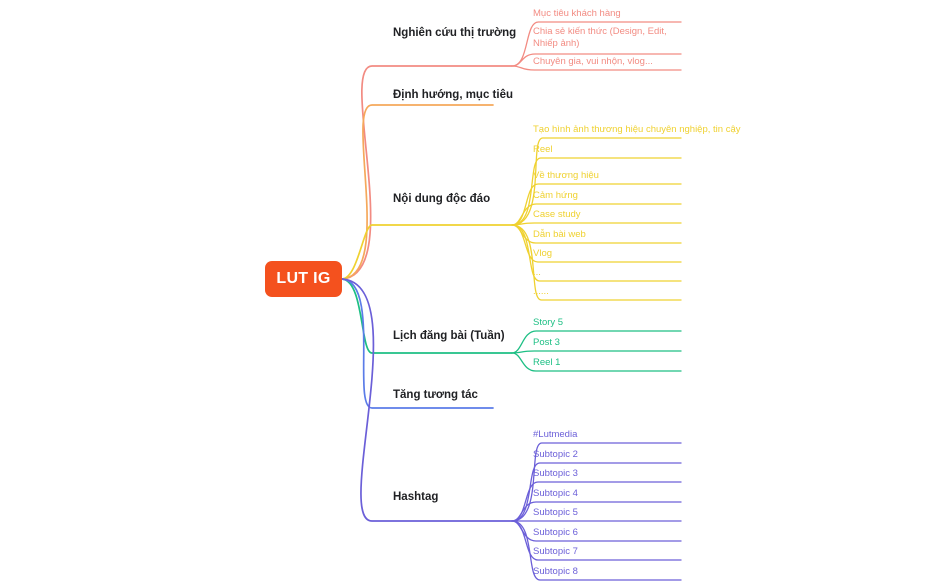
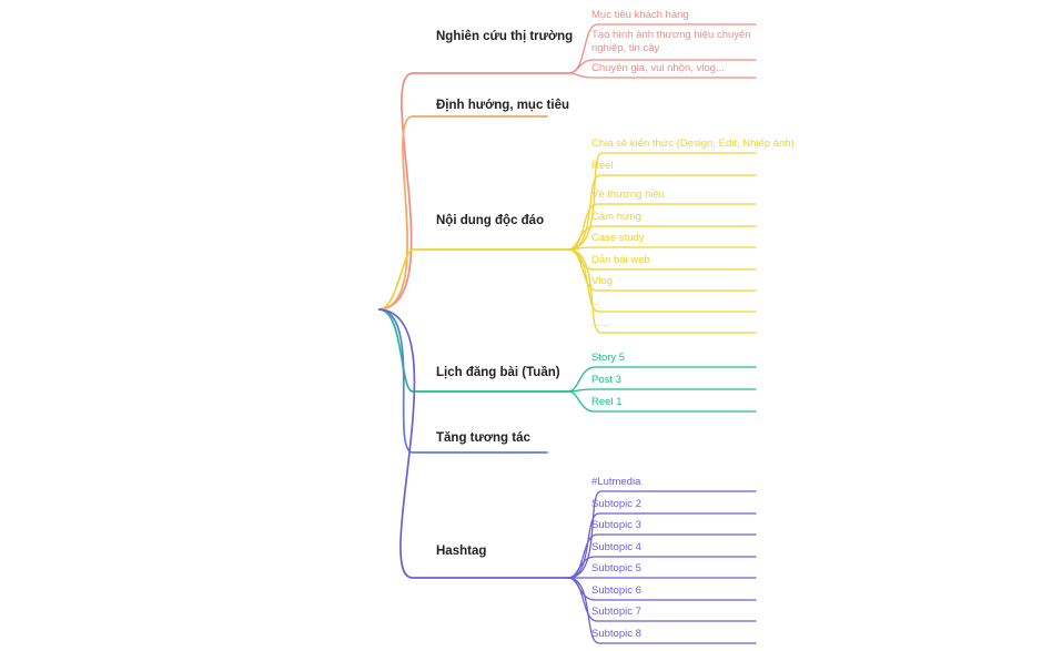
- LUT IG
  Nghiên cứu thị trường
  Mục tiêu khách hàng
- Chia sẻ kiến thức (Design, Edit, Nhiếp ảnh)
+ Tạo hình ảnh thương hiệu chuyên nghiệp, tin cậy
  Chuyên gia, vui nhộn, vlog...
  Định hướng, mục tiêu
  Nội dung độc đáo
- Tạo hình ảnh thương hiệu chuyên nghiệp, tin cậy
+ Chia sẻ kiến thức (Design, Edit, Nhiếp ảnh)
  Reel
  Về thương hiệu
  Cảm hứng
  Case study
  Dẫn bài web
  Vlog
  ...
  ......
  Lịch đăng bài (Tuần)
  Story 5
  Post 3
  Reel 1
  Tăng tương tác
  Hashtag
  #Lutmedia
  Subtopic 2
  Subtopic 3
  Subtopic 4
  Subtopic 5
  Subtopic 6
  Subtopic 7
  Subtopic 8
